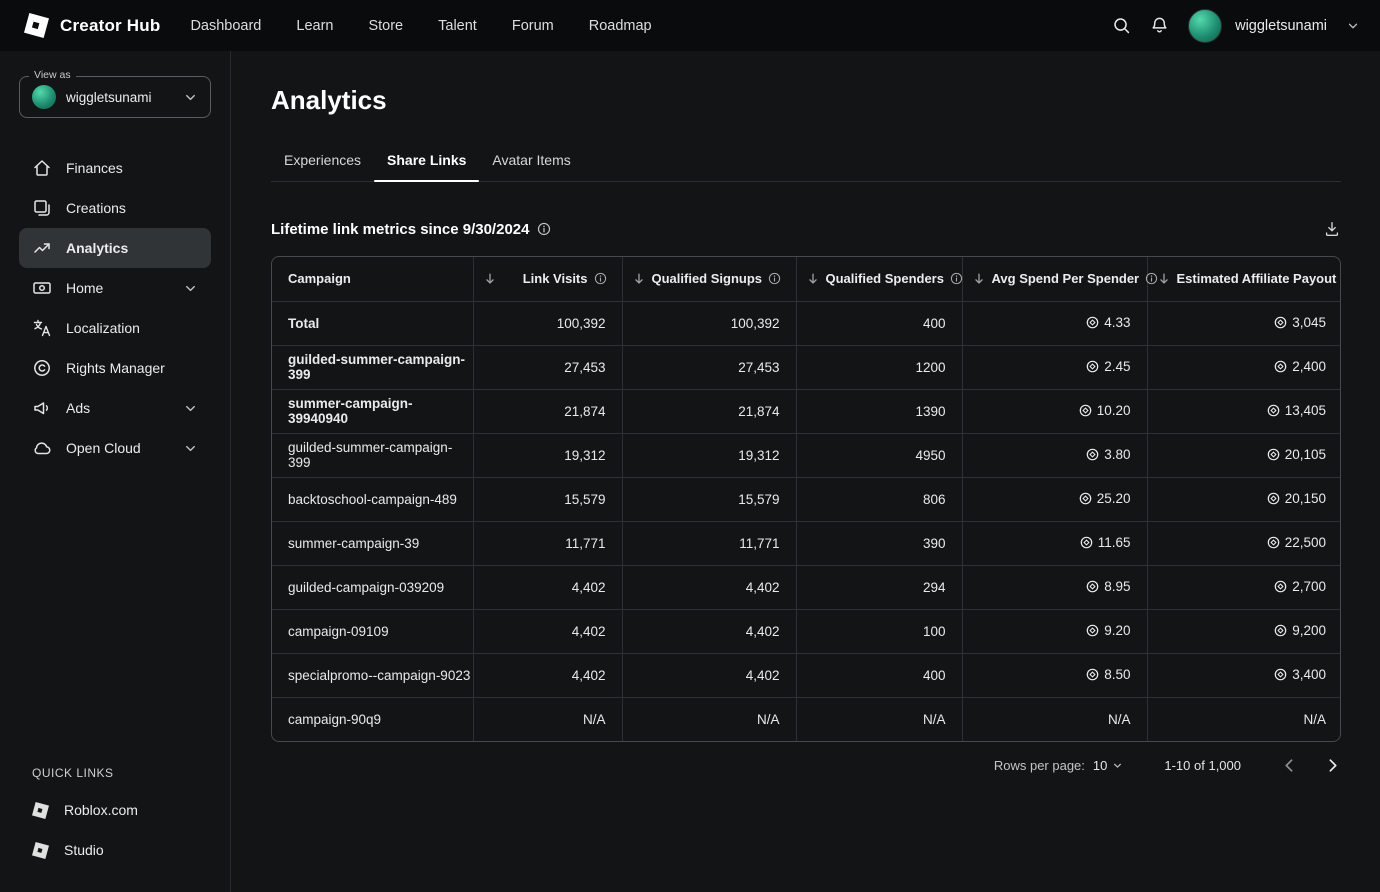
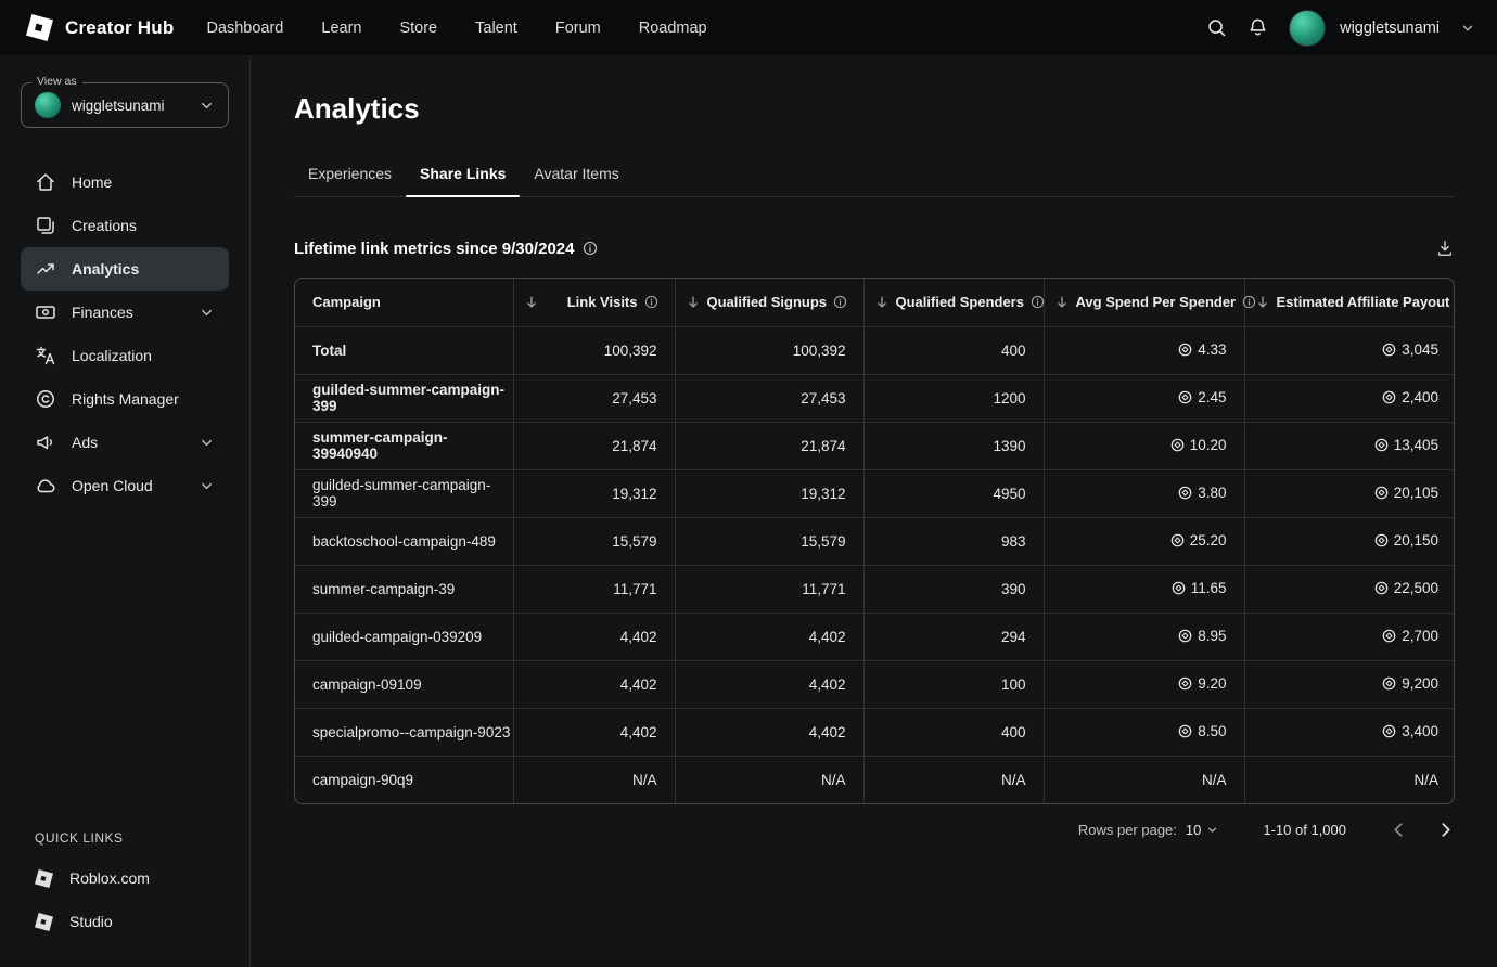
  Creator Hub
  Dashboard
  Learn
  Store
  Talent
  Forum
  Roadmap
  wiggletsunami
  View as
  wiggletsunami
- Finances
+ Home
  Creations
  Analytics
- Home
+ Finances
  Localization
  Rights Manager
  Ads
  Open Cloud
  QUICK LINKS
  Roblox.com
  Studio
  Analytics
  Experiences
  Share Links
  Avatar Items
  Lifetime link metrics since 9/30/2024
  Campaign	Link Visits	Qualified Signups	Qualified Spenders	Avg Spend Per Spender	Estimated Affiliate Payout
  Total	100,392	100,392	400	4.33	3,045
  guilded-summer-campaign-399	27,453	27,453	1200	2.45	2,400
  summer-campaign-39940940	21,874	21,874	1390	10.20	13,405
  guilded-summer-campaign-399	19,312	19,312	4950	3.80	20,105
- backtoschool-campaign-489	15,579	15,579	806	25.20	20,150
+ backtoschool-campaign-489	15,579	15,579	983	25.20	20,150
  summer-campaign-39	11,771	11,771	390	11.65	22,500
  guilded-campaign-039209	4,402	4,402	294	8.95	2,700
  campaign-09109	4,402	4,402	100	9.20	9,200
  specialpromo--campaign-9023	4,402	4,402	400	8.50	3,400
  campaign-90q9	N/A	N/A	N/A	N/A	N/A
  Rows per page:
  10
  1-10 of 1,000
